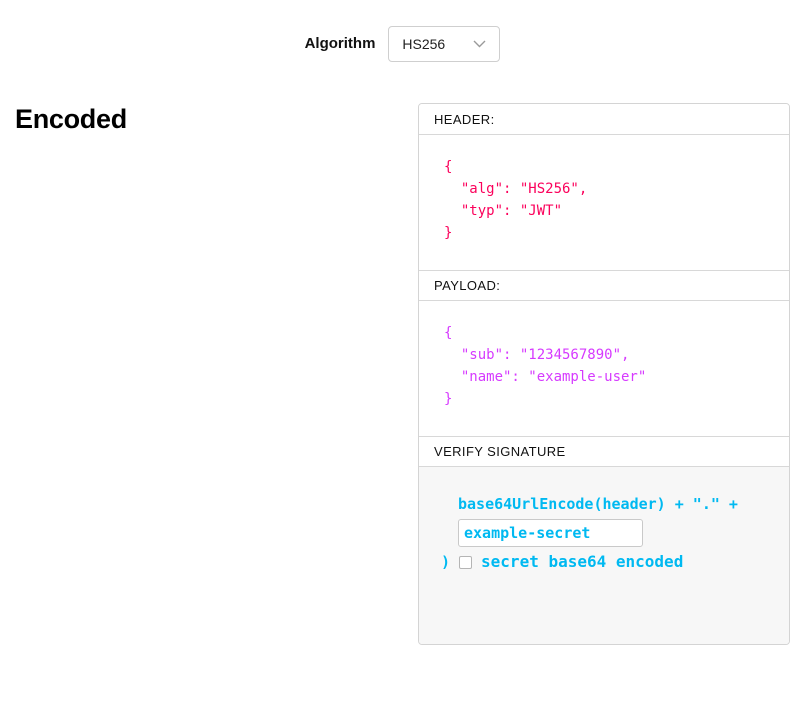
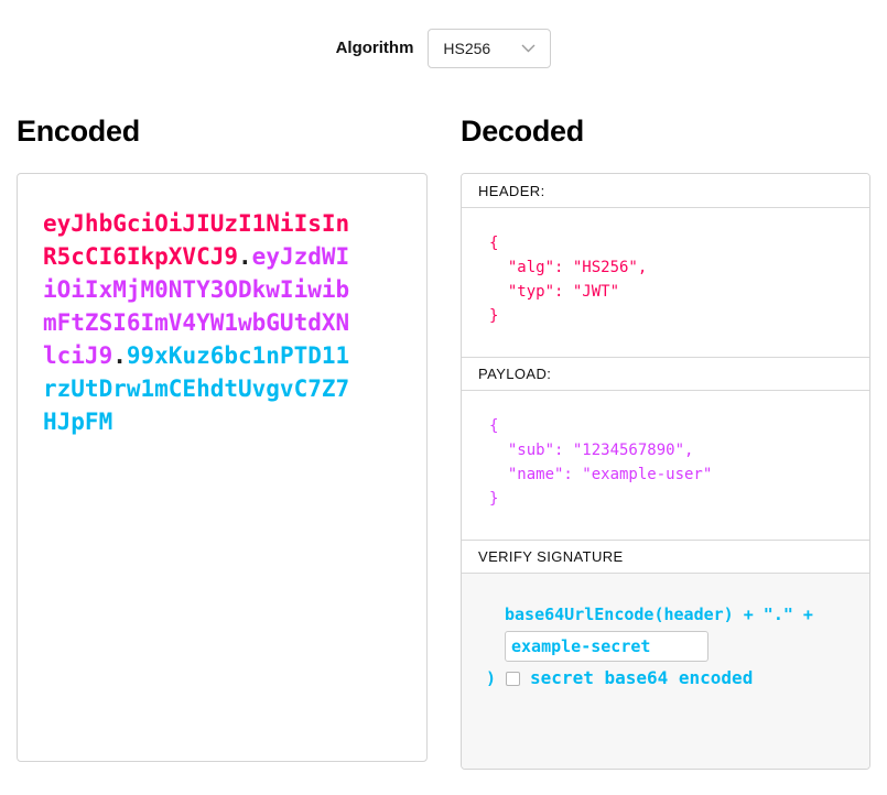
  Algorithm
  HS256
  Encoded
+ eyJhbGciOiJIUzI1NiIsInR5cCI6IkpXVCJ9.eyJzdWIiOiIxMjM0NTY3ODkwIiwibmFtZSI6ImV4YW1wbGUtdXNlciJ9.99xKuz6bc1nPTD11rzUtDrw1mCEhdtUvgvC7Z7HJpFM
+ Decoded
  HEADER:
  {
  "alg": "HS256",
  "typ": "JWT"
  }
  PAYLOAD:
  {
  "sub": "1234567890",
  "name": "example-user"
  }
  VERIFY SIGNATURE
  base64UrlEncode(header) + "." +
  example-secret
  )
  secret base64 encoded
